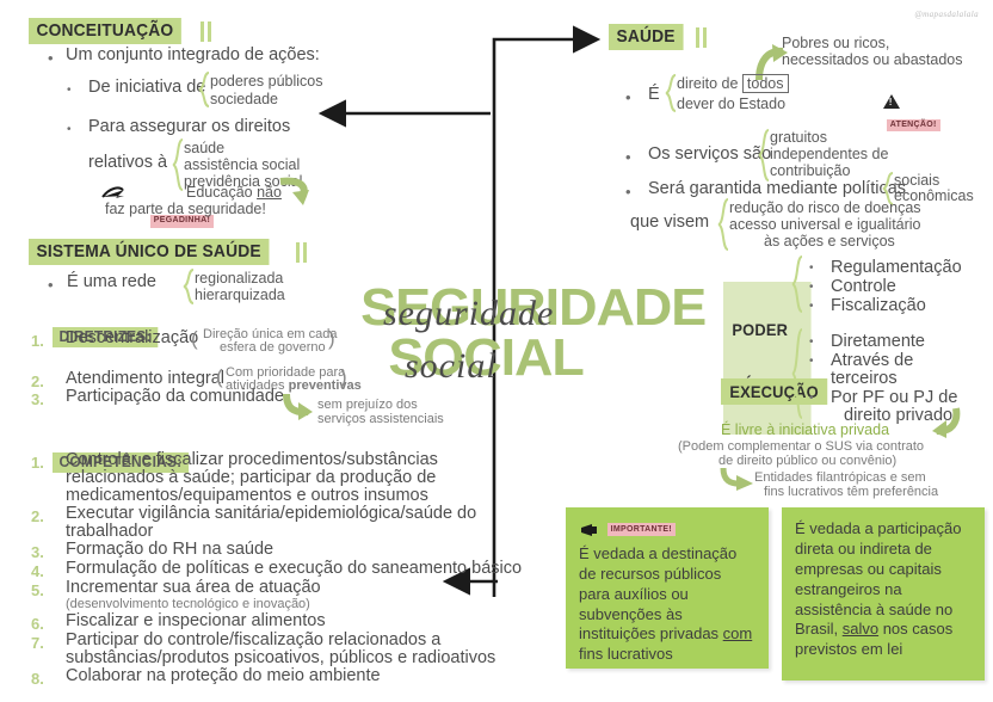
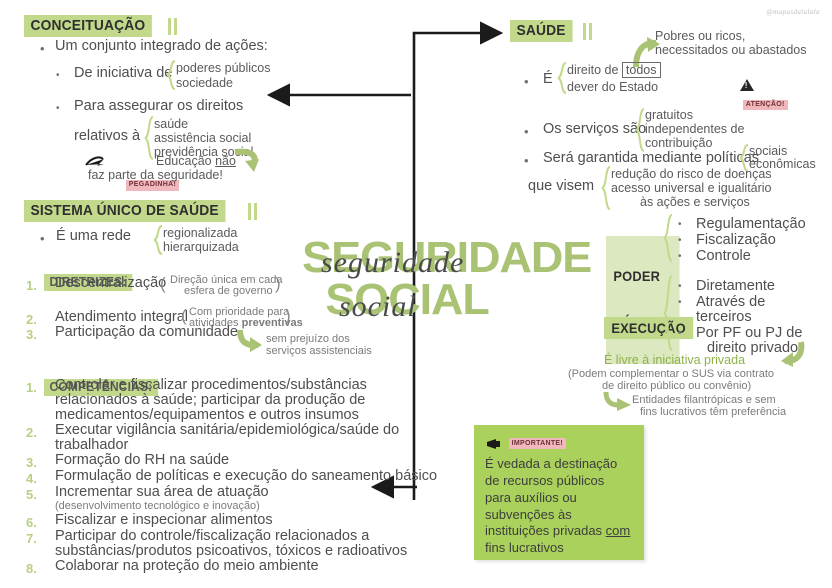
  @mapasdalalala
  CONCEITUAÇÃO
  •
  Um conjunto integrado de ações:
  •
  De iniciativa d
  poderes públicos
  sociedade
  •
  Para assegurar os direitos
  relativos à
  saúde
  assistência social
  previdência so
  Educação não
  faz parte da seguridade!
  SISTEMA ÚNICO DE SAÚDE
  •
  É uma rede
  regionalizada
  hierarquizada
  DIRETRIZES:
  1.
  Descentralização
  (
  Direção única em cada
  esfera de governo
  )
  2.
  Atendimento integral
  (
  Com prioridade para
  atividades preventivas
  )
  3.
  Participação da comunidade
  sem prejuízo dos
  serviços assistenciais
  COMPETÊNCIAS:
  1.
  Controlar e fiscalizar procedimentos/substâncias
  relacionados à saúde; participar da produção de
  medicamentos/equipamentos e outros insumos
  2.
  Executar vigilância sanitária/epidemiológica/saúde do
  trabalhador
  3.
  Formação do RH na saúde
  4.
  Formulação de políticas e execução do saneamento básico
  5.
  Incrementar sua área de atuação
  (desenvolvimento tecnológico e inovação)
  6.
  Fiscalizar e inspecionar alimentos
  7.
  Participar do controle/fiscalização relacionados a
- substâncias/produtos psicoativos, públicos e radioativos
+ substâncias/produtos psicoativos, tóxicos e radioativos
  8.
  Colaborar na proteção do meio ambiente
  SEGURIDADE
  seguridade
  SOCIAL
  social
  SAÚDE
  Pobres ou ricos,
  necessitados ou abastados
  •
  É
  direito de todos
  dever do Estado
  •
  Os serviços são
  gratuitos
  independentes de
  contribuição
  •
  Será garantida mediante polítias
  sociais
  econômicas
  que visem
  redução do risco de doenças
  acesso universal e igualitário
  às ações e serviços
  PODER
  •
  Regulamentação
  •
- Controle
+ Fiscalização
  •
- Fiscalização
+ Controle
  EXECUÇÃO
  •
  Diretamente
  •
  Através de
  terceiros
  •
  Por PF ou PJ de
  direito privado
  É livre à iniciativa privada
  (Podem complementar o SUS via contrato
  de direito público ou convênio)
  Entidades filantrópicas e sem
  fins lucrativos têm preferência
  É vedada a destinação de recursos públicos para auxílios ou subvenções às instituições privadas com fins lucrativos
- É vedada a participação direta ou indireta de empresas ou capitais estrangeiros na assistência à saúde no Brasil, salvo nos casos previstos em lei
